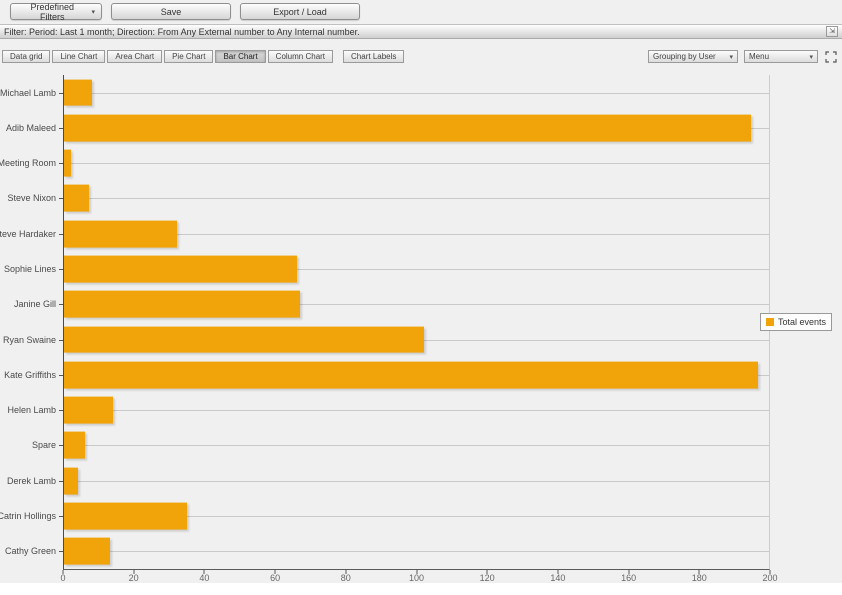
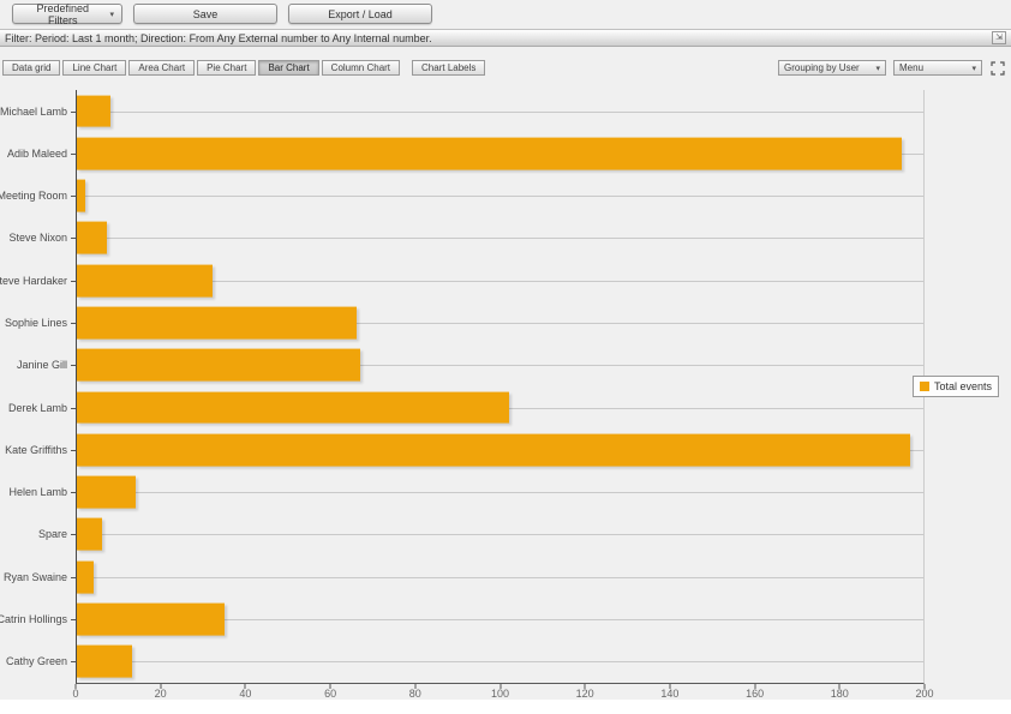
  Predefined Filters
  Save
  Export / Load
  Filter: Period: Last 1 month; Direction: From Any External number to Any Internal number.
  Data grid
  Line Chart
  Area Chart
  Pie Chart
  Bar Chart
  Column Chart
  Chart Labels
  Grouping by User
  Menu
  Michael Lamb
  Adib Maleed
  Meeting Room
  Steve Nixon
  teve Hardaker
  Sophie Lines
  Janine Gill
- Ryan Swaine
+ Derek Lamb
  Kate Griffiths
  Helen Lamb
  Spare
- Derek Lamb
+ Ryan Swaine
  Catrin Hollings
  Cathy Green
  0
  20
  40
  60
  80
  100
  120
  140
  160
  180
  200
  Total events
